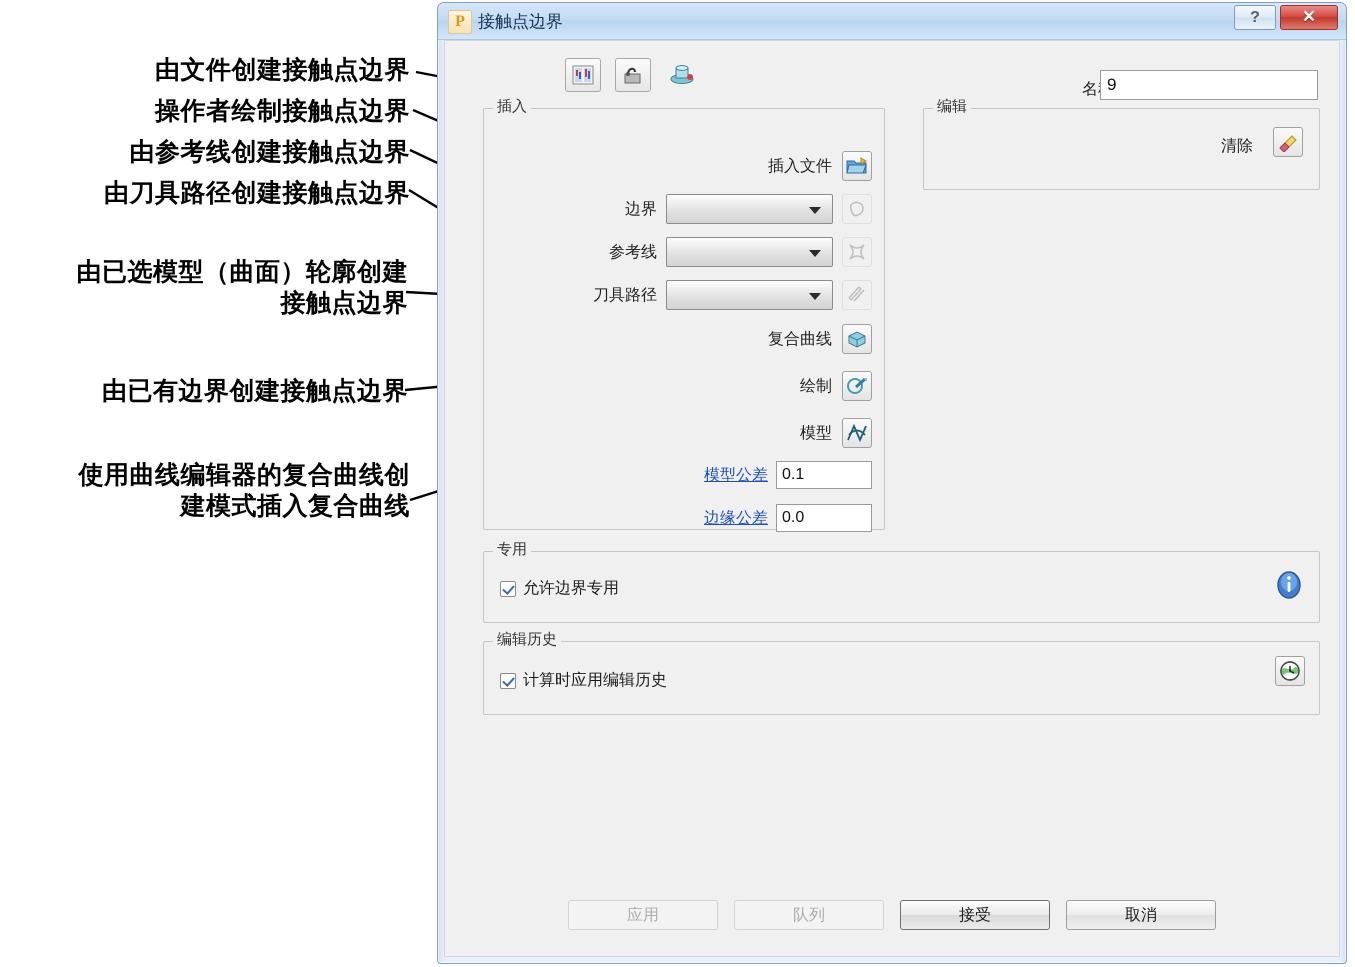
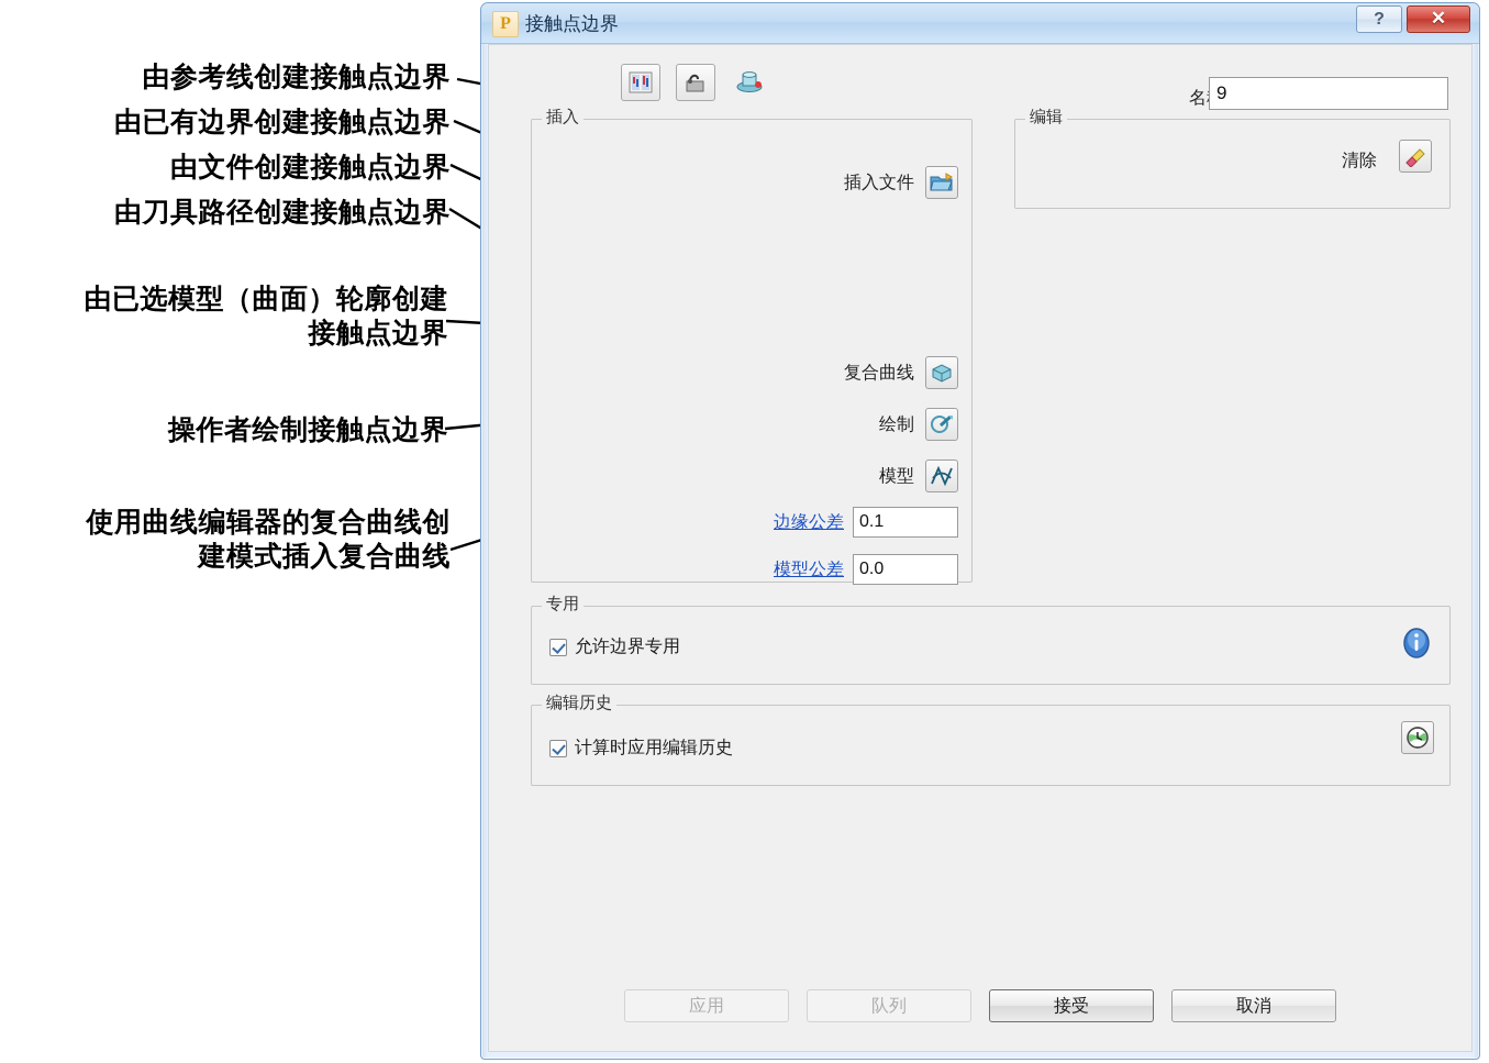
- 由文件创建接触点边界
+ 由参考线创建接触点边界
- 操作者绘制接触点边界
+ 由已有边界创建接触点边界
- 由参考线创建接触点边界
+ 由文件创建接触点边界
  由刀具路径创建接触点边界
  由已选模型（曲面）轮廓创建
  接触点边界
- 由已有边界创建接触点边界
+ 操作者绘制接触点边界
  使用曲线编辑器的复合曲线创
  建模式插入复合曲线
  P
  接触点边界
  ?
  ✕
  9
  插入
  插入文件
- 边界
- 参考线
- 刀具路径
  复合曲线
  绘制
  模型
- 模型公差
+ 边缘公差
  0.1
- 边缘公差
+ 模型公差
  0.0
  编辑
  清除
  专用
  允许边界专用
  编辑历史
  计算时应用编辑历史
  应用
  队列
  接受
  取消
